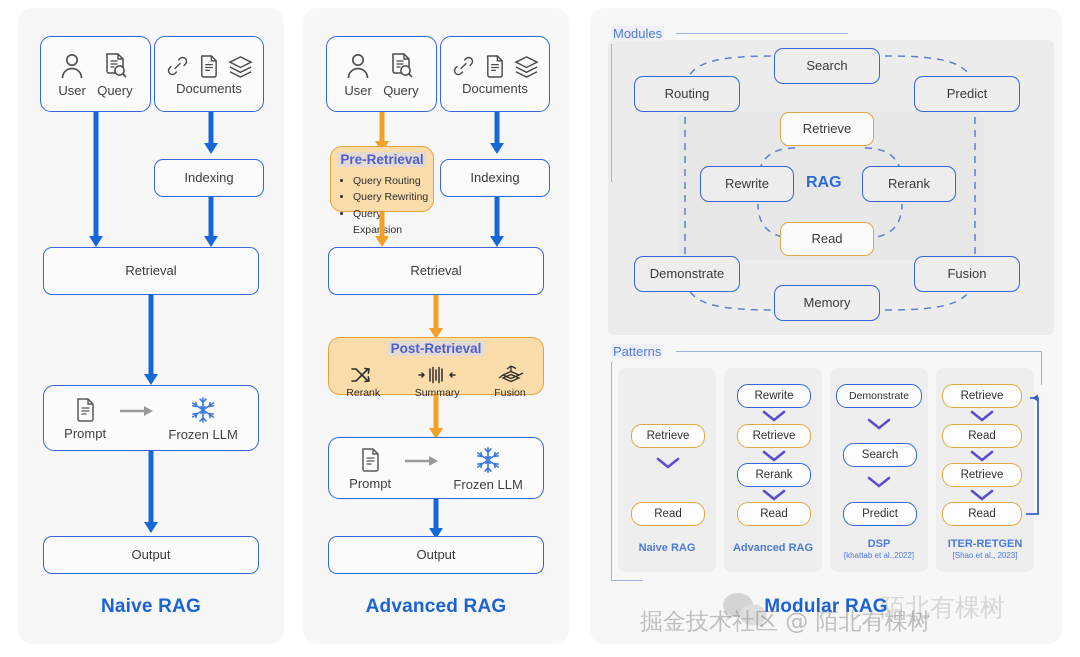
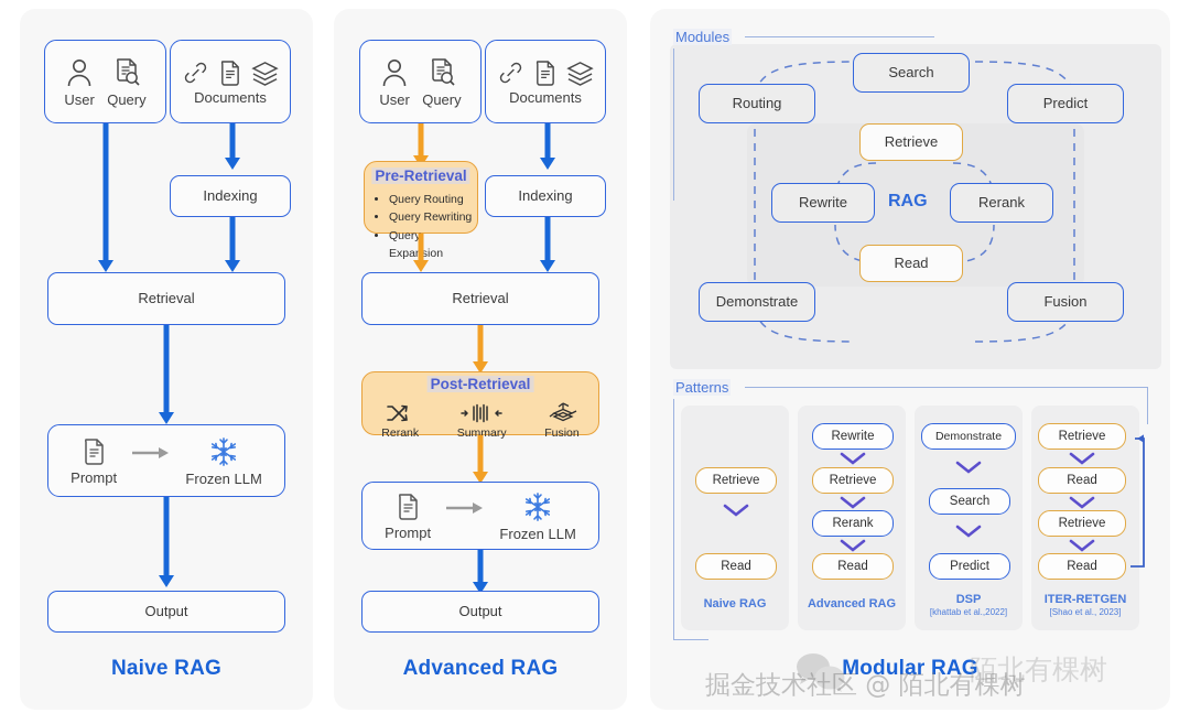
  User
  Query
  Documents
  Indexing
  Retrieval
  Prompt
  Frozen LLM
  Output
  Naive RAG
  User
  Query
  Documents
  Pre-Retrieval
  Query Routing
  Query Rewriting
  Quer Expasion
  Indexing
  Retrieval
  Post-Retrieval
  Rerank
  Summary
  Fusion
  Prompt
  Frozen LLM
  Output
  Advanced RAG
  Modules
  Search
  Routing
  Predict
  Demonstrate
  Fusion
- Memory
  Retrieve
  Rewrite
  Rerank
  Read
  RAG
  Patterns
  Retrieve
  Read
  Naive RAG
  Rewrite
  Retrieve
  Rerank
  Read
  Advanced RAG
  Demonstrate
  Search
  Predict
  DSP
  [khattab et al.,2022]
  Retrieve
  Read
  Retrieve
  Read
  ITER-RETGEN
  [Shao et al., 2023]
  Modular RAG
  陌北有棵树
  掘金技术社区 @ 陌北有棵树
